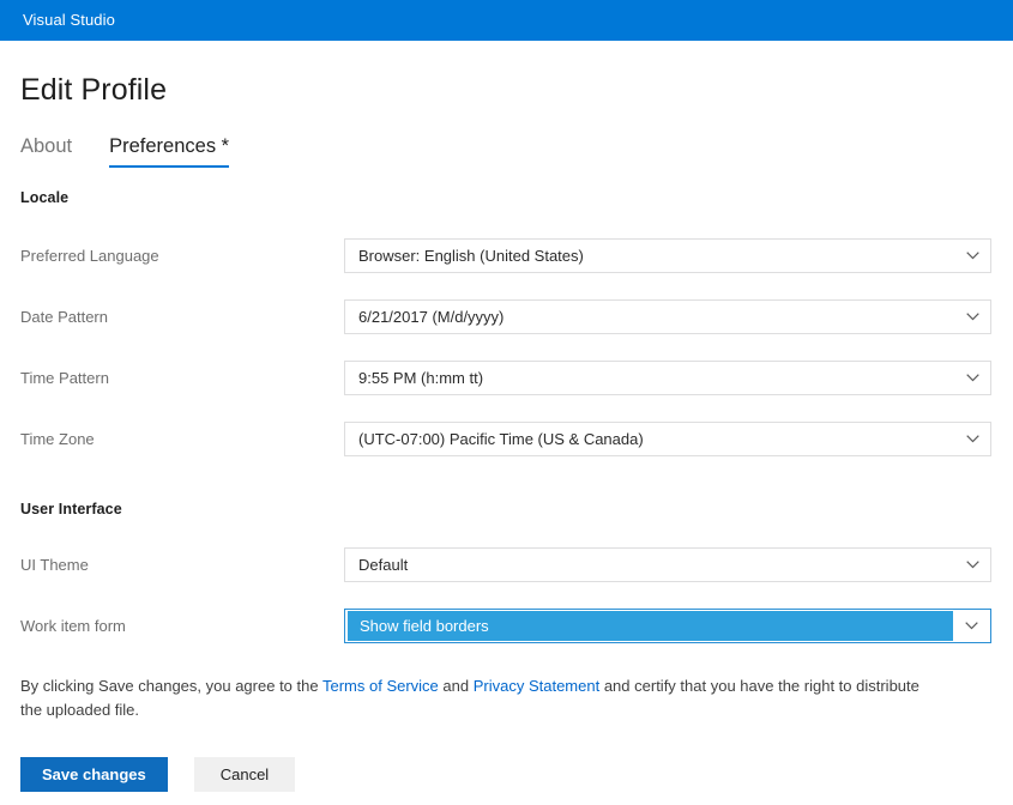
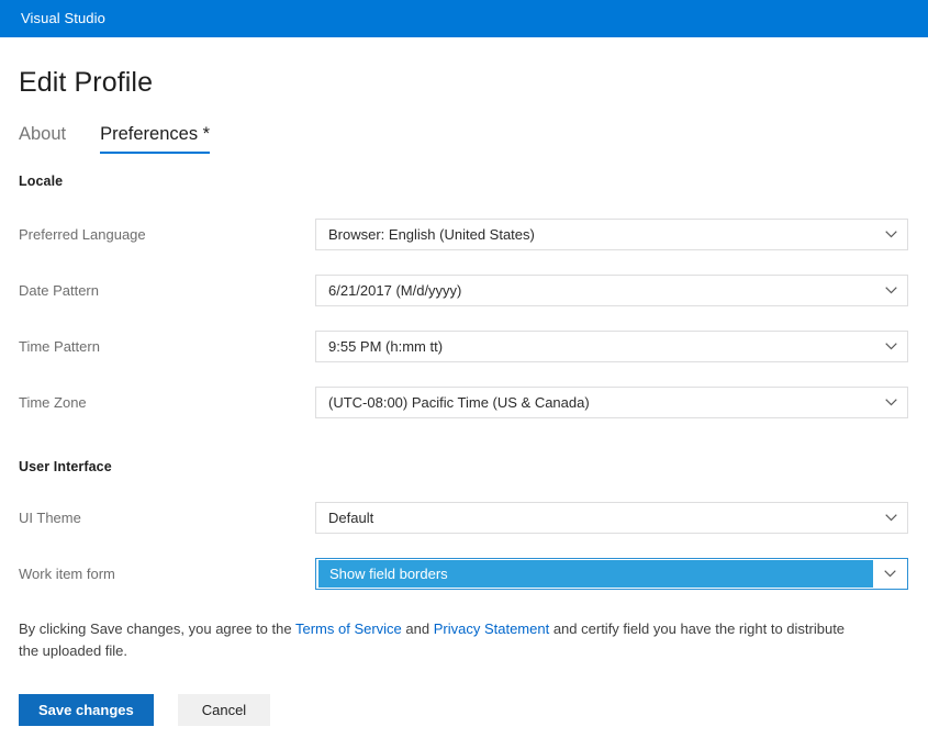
  Visual Studio
  Edit Profile
  About
  Preferences *
  Locale
  Preferred Language
  Browser: English (United States)
  Date Pattern
  6/21/2017 (M/d/yyyy)
  Time Pattern
  9:55 PM (h:mm tt)
  Time Zone
- (UTC-07:00) Pacific Time (US & Canada)
+ (UTC-08:00) Pacific Time (US & Canada)
  User Interface
  UI Theme
  Default
  Work item form
  Show field borders
- By clicking Save changes, you agree to the Terms of Service and Privacy Statement and certify that you have the right to distribute the uploaded file.
+ By clicking Save changes, you agree to the Terms of Service and Privacy Statement and certify field you have the right to distribute the uploaded file.
  Save changes
  Cancel
